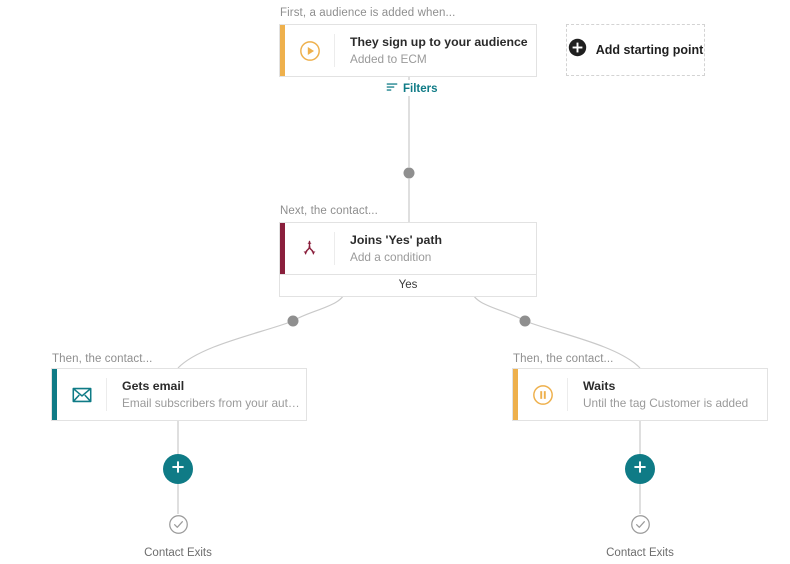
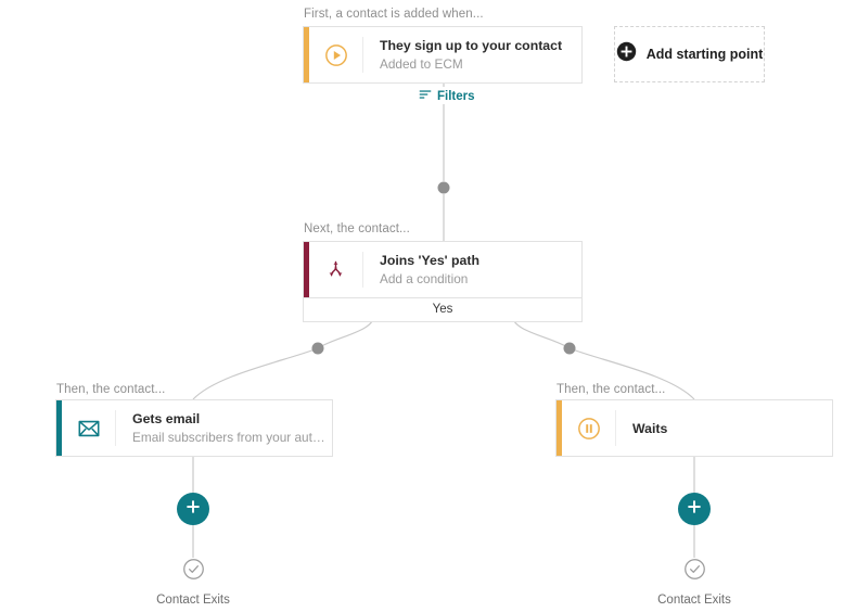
- First, a audience is added when...
+ First, a contact is added when...
- They sign up to your audience
+ They sign up to your contact
  Added to ECM
  Add starting point
  Filters
  Next, the contact...
  Joins 'Yes' path
  Add a condition
  Yes
  Then, the contact...
  Gets email
  Email subscribers from your autom
  Then, the contact...
  Waits
- Until the tag Customer is added
  Contact Exits
  Contact Exits
